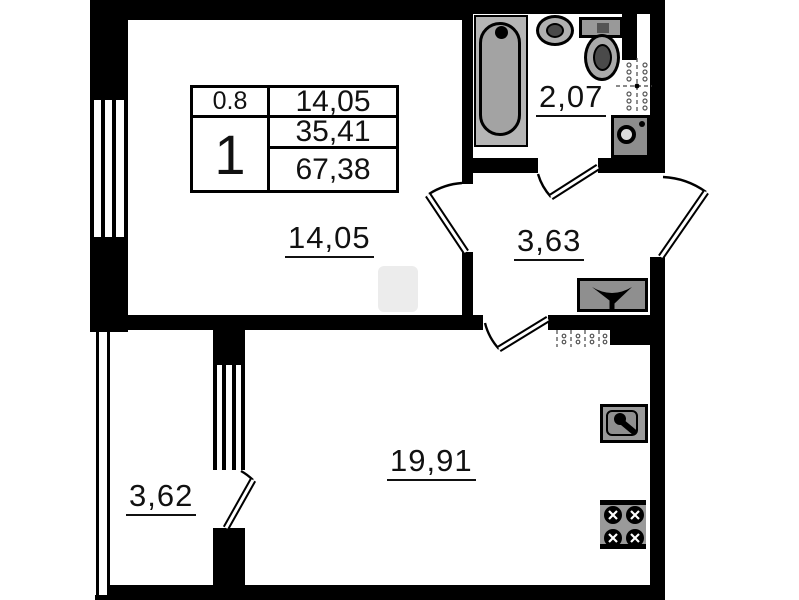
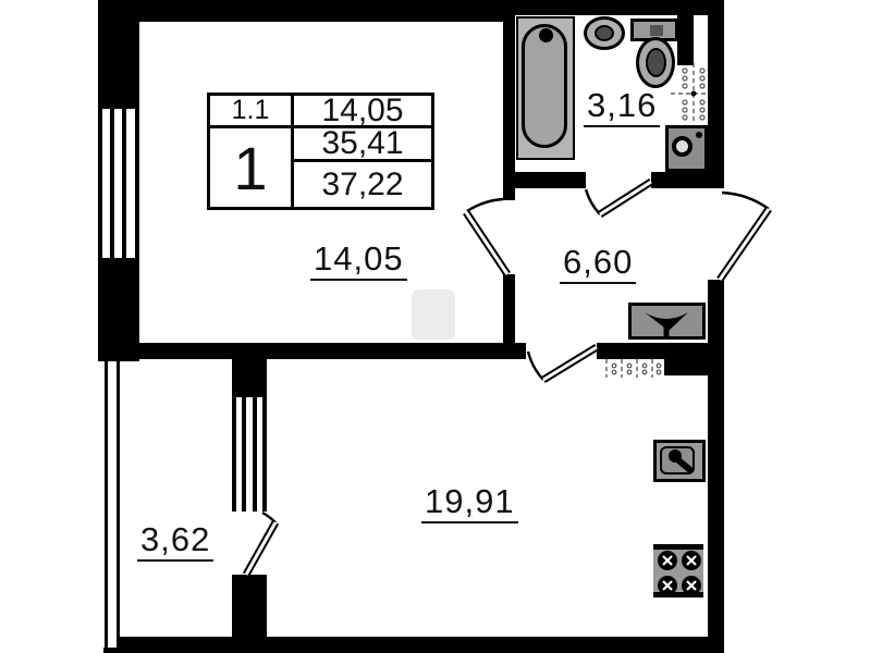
- 0.8
+ 1.1
  14,05
  1
  35,41
- 67,38
+ 37,22
  14,05
- 2,07
+ 3,16
- 3,63
+ 6,60
  3,62
  19,91
